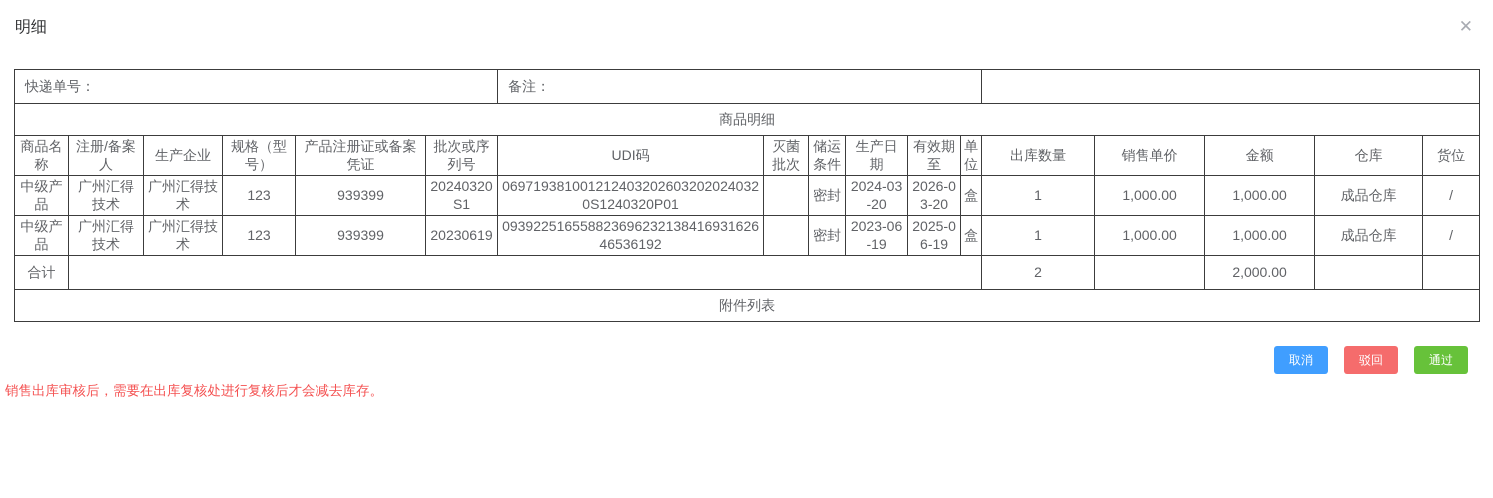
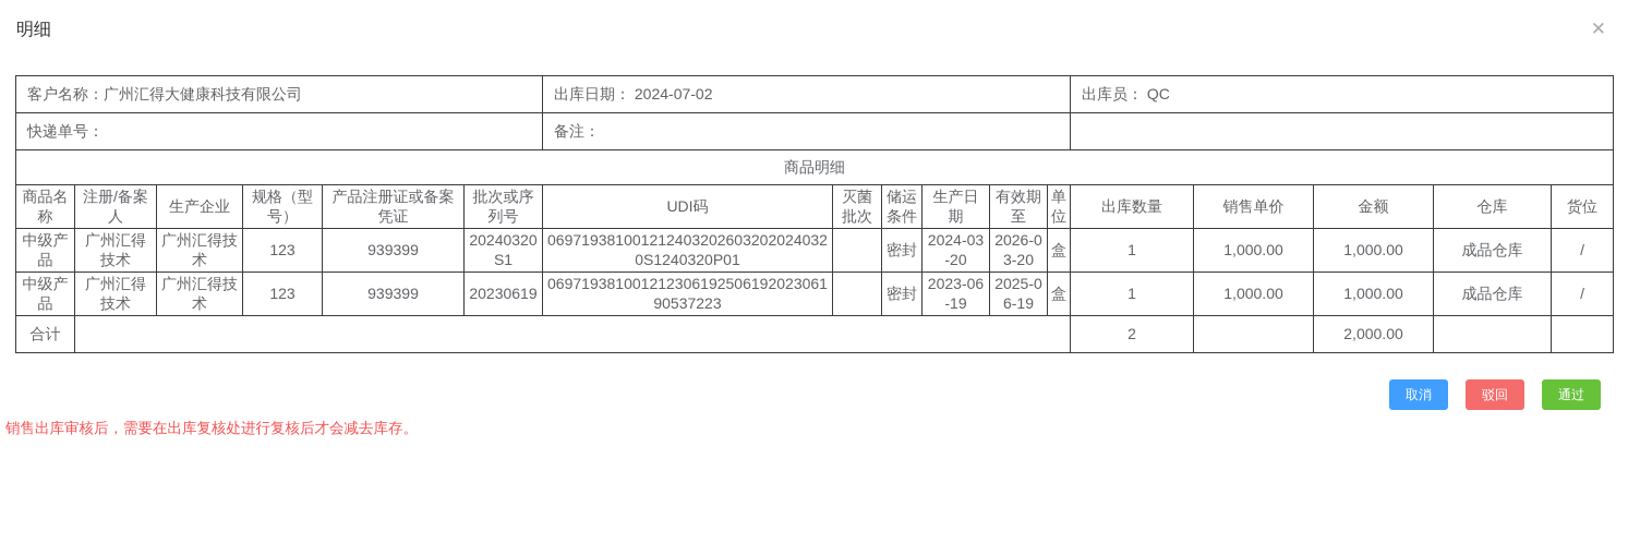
  明细
  ✕
+ 客户名称：广州汇得大健康科技有限公司	出库日期： 2024-07-02	出库员： QC
  快递单号：	备注：
  商品明细
  商品名称	注册/备案人	生产企业	规格（型号）	产品注册证或备案凭证	批次或序列号	UDI码	灭菌批次	储运条件	生产日期	有效期至	单位	出库数量	销售单价	金额	仓库	货位
  中级产品	广州汇得技术	广州汇得技术	123	939399	20240320S1	0697193810012124032026032020240320S1240320P01		密封	2024-03-20	2026-03-20	盒	1	1,000.00	1,000.00	成品仓库	/
- 中级产品	广州汇得技术	广州汇得技术	123	939399	20230619	09392251655882369623213841693162646536192		密封	2023-06-19	2025-06-19	盒	1	1,000.00	1,000.00	成品仓库	/
+ 中级产品	广州汇得技术	广州汇得技术	123	939399	20230619	06971938100121230619250619202306190537223		密封	2023-06-19	2025-06-19	盒	1	1,000.00	1,000.00	成品仓库	/
  合计		2		2,000.00
- 附件列表
  取消
  驳回
  通过
  销售出库审核后，需要在出库复核处进行复核后才会减去库存。
